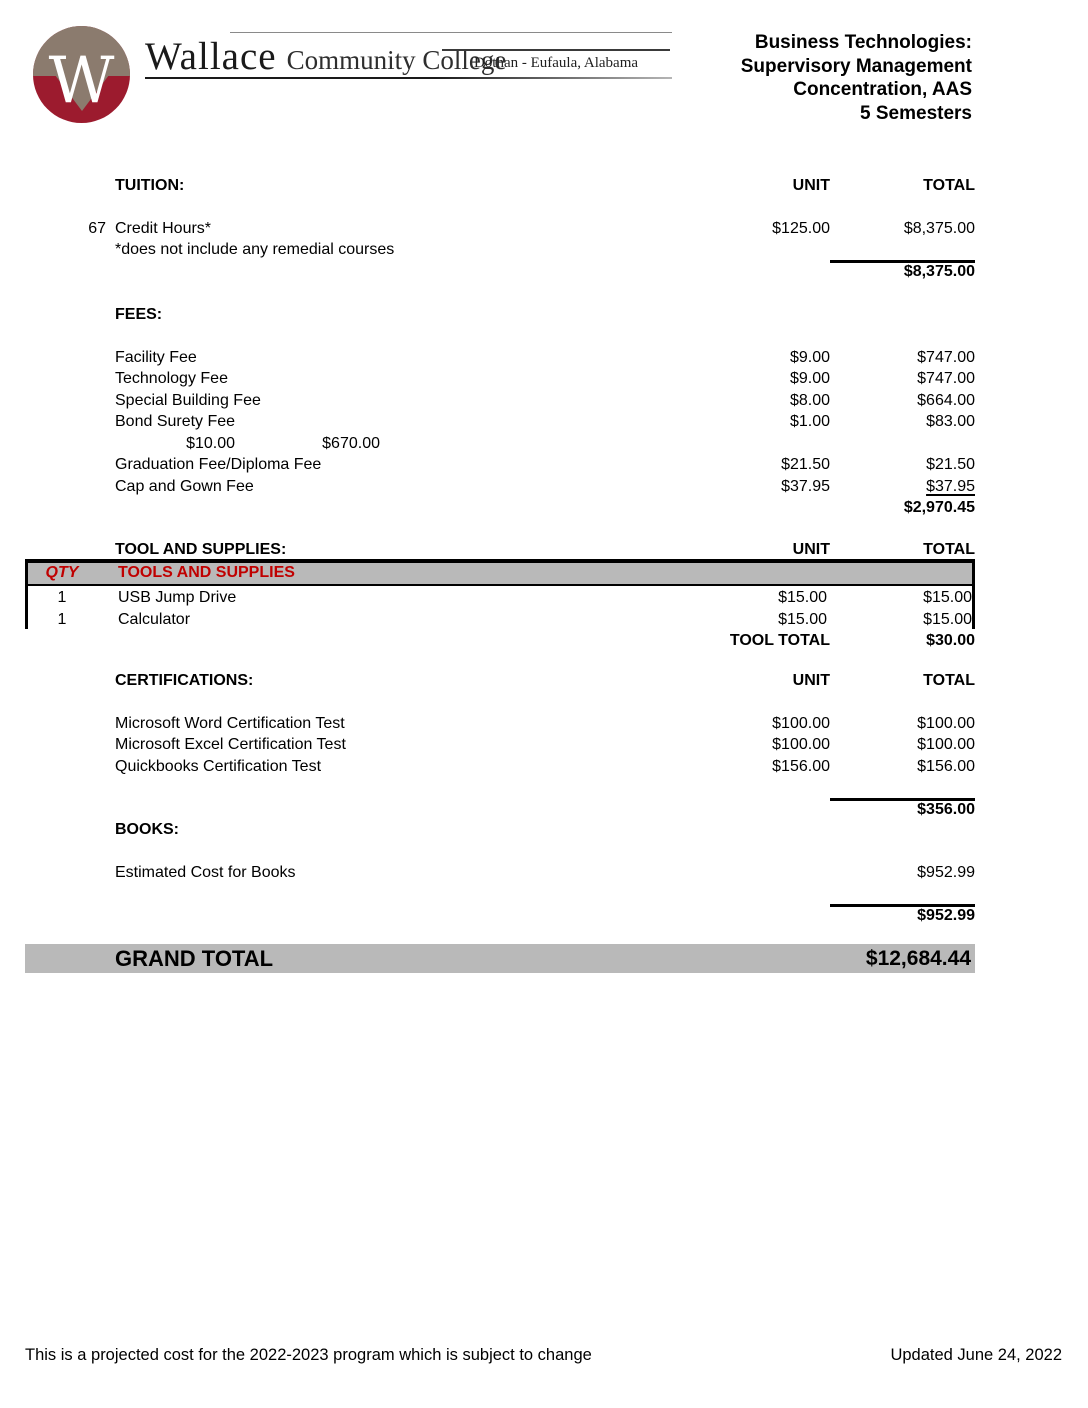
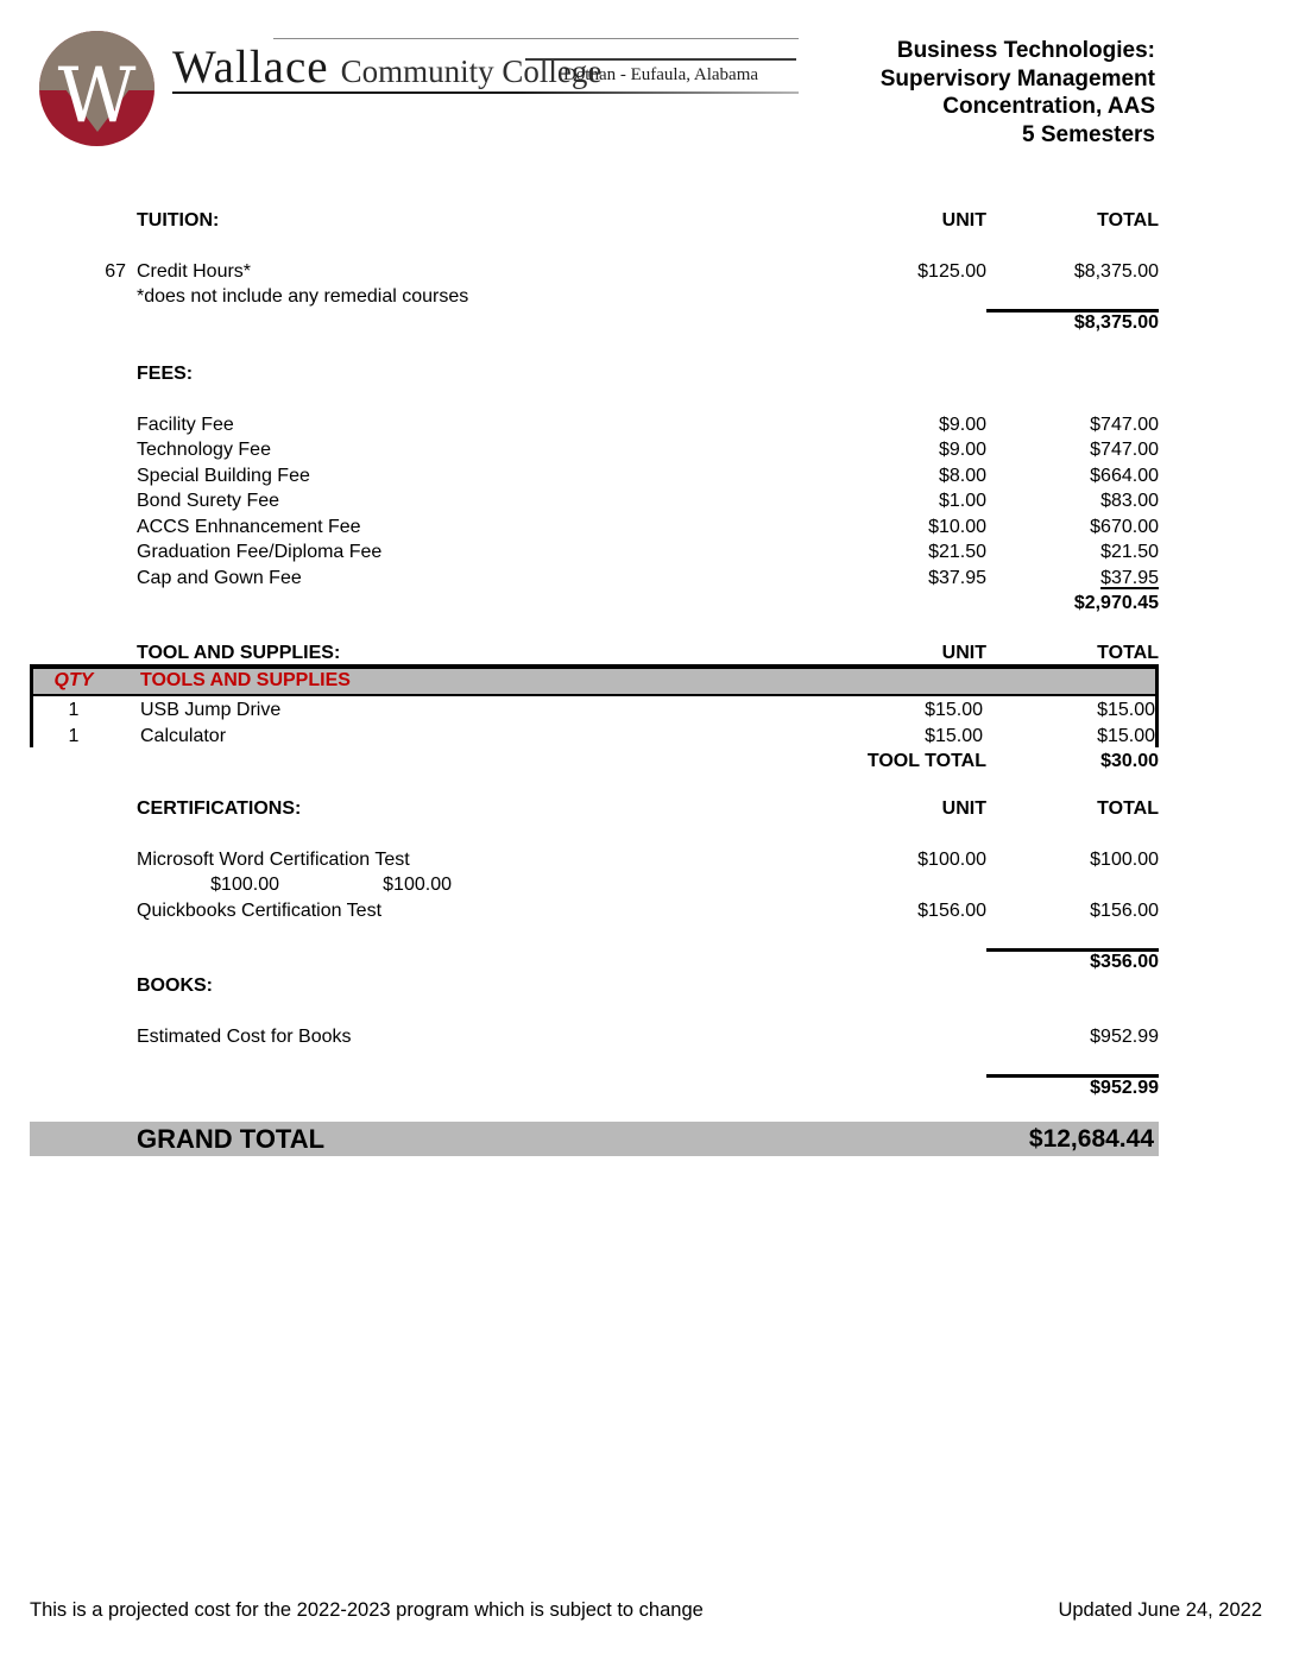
  W
  Wallace Community College
  Dothan - Eufaula, Alabama
  Business Technologies:
  Supervisory Management
  Concentration, AAS
  5 Semesters
  TUITION:
  UNIT
  TOTAL
  67
  Credit Hours*
  $125.00
  $8,375.00
  *does not include any remedial courses
  $8,375.00
  FEES:
  Facility Fee
  $9.00
  $747.00
  Technology Fee
  $9.00
  $747.00
  Special Building Fee
  $8.00
  $664.00
  Bond Surety Fee
  $1.00
  $83.00
+ ACCS Enhnancement Fee
  $10.00
  $670.00
  Graduation Fee/Diploma Fee
  $21.50
  $21.50
  Cap and Gown Fee
  $37.95
  $37.95
  $2,970.45
  TOOL AND SUPPLIES:
  UNIT
  TOTAL
  QTY
  TOOLS AND SUPPLIES
  1
  USB Jump Drive
  $15.00
  $15.00
  1
  Calculator
  $15.00
  $15.00
  TOOL TOTAL
  $30.00
  CERTIFICATIONS:
  UNIT
  TOTAL
  Microsoft Word Certification Test
  $100.00
  $100.00
- Microsoft Excel Certification Test
  $100.00
  $100.00
  Quickbooks Certification Test
  $156.00
  $156.00
  $356.00
  BOOKS:
  Estimated Cost for Books
  $952.99
  $952.99
  GRAND TOTAL
  $12,684.44
  This is a projected cost for the 2022-2023 program which is subject to change
  Updated June 24, 2022
